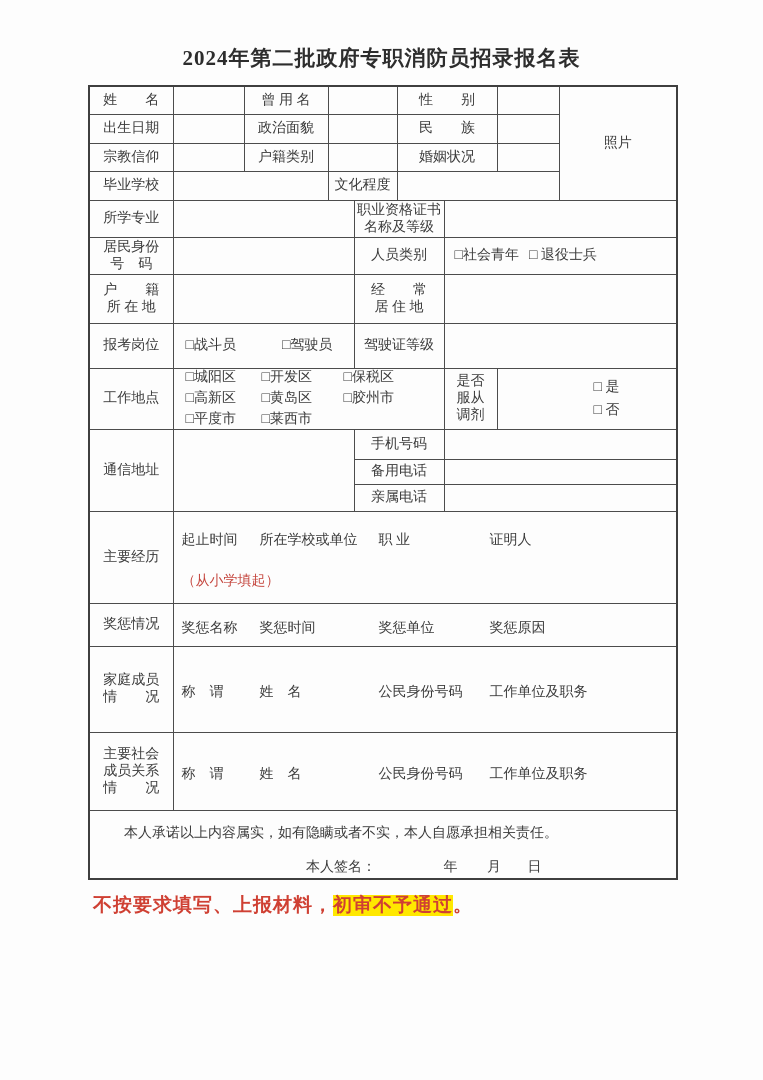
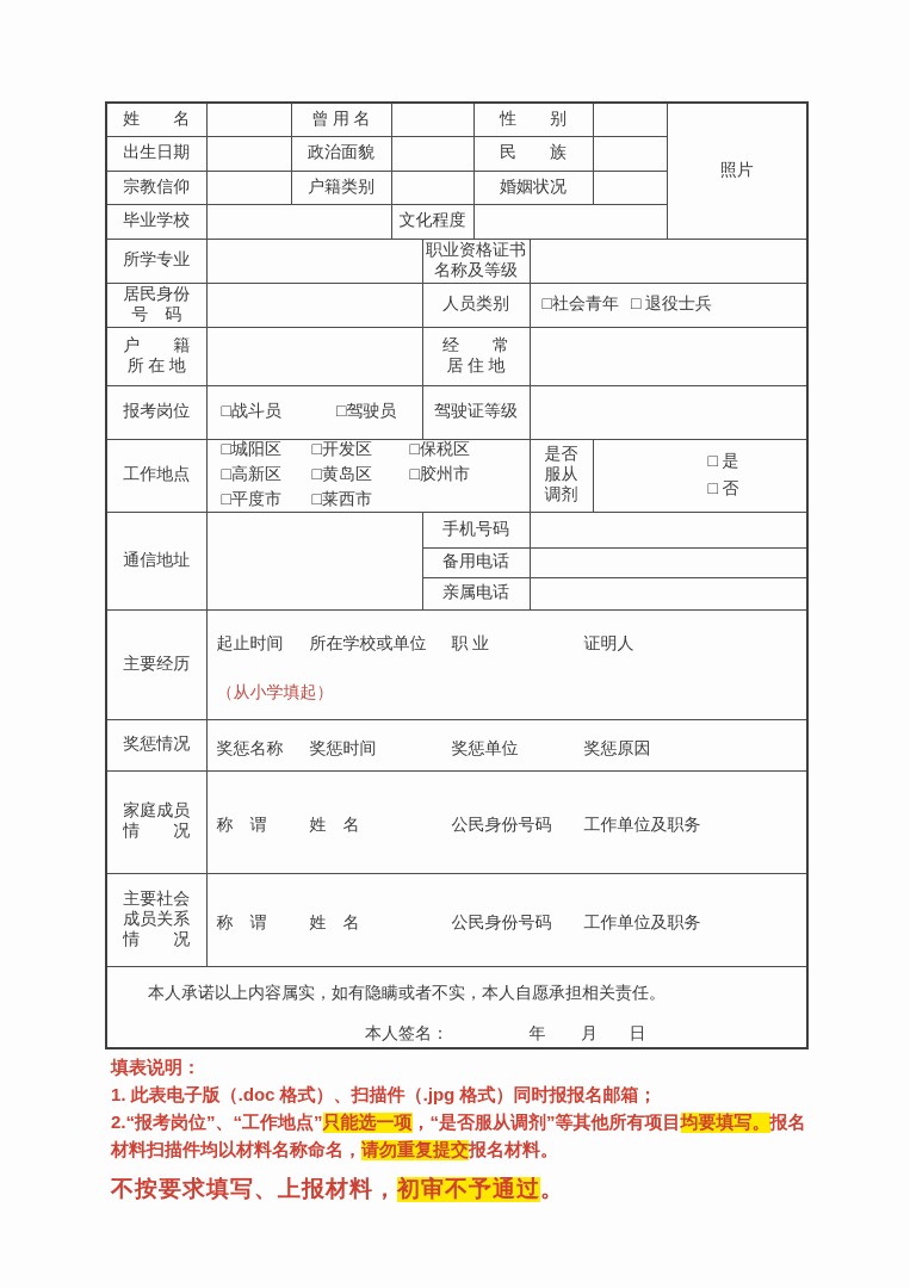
- 2024年第二批政府专职消防员招录报名表
  姓 名		曾 用 名		性 别		照片
  出生日期		政治面貌		民 族
  宗教信仰		户籍类别		婚姻状况
  毕业学校		文化程度
  所学专业		职业资格证书 名称及等级
  居民身份 号 码		人员类别	□社会青年 □ 退役士兵
  户 籍 所 在 地		经 常 居 住 地
  报考岗位	□战斗员 □驾驶员	驾驶证等级
  工作地点	□城阳区 □开发区 □保税区 □高新区 □黄岛区 □胶州市 □平度市 □莱西市	是否 服从 调剂	□ 是 □ 否
  通信地址		手机号码
  备用电话
  亲属电话
  主要经历	起止时间 所在学校或单位 职 业 证明人 （从小学填起）
  奖惩情况	奖惩名称 奖惩时间 奖惩单位 奖惩原因
  家庭成员 情 况	称 谓 姓 名 公民身份号码 工作单位及职务
  主要社会 成员关系 情 况	称 谓 姓 名 公民身份号码 工作单位及职务
  本人承诺以上内容属实，如有隐瞒或者不实，本人自愿承担相关责任。 本人签名： 年 月 日
+ 填表说明：
+ 1. 此表电子版（.doc 格式）、扫描件（.jpg 格式）同时报报名邮箱；
+ 2.“报考岗位”、“工作地点”只能选一项，“是否服从调剂”等其他所有项目均要填写。报名材料扫描件均以材料名称命名，请勿重复提交报名材料。
  不按要求填写、上报材料，初审不予通过。
